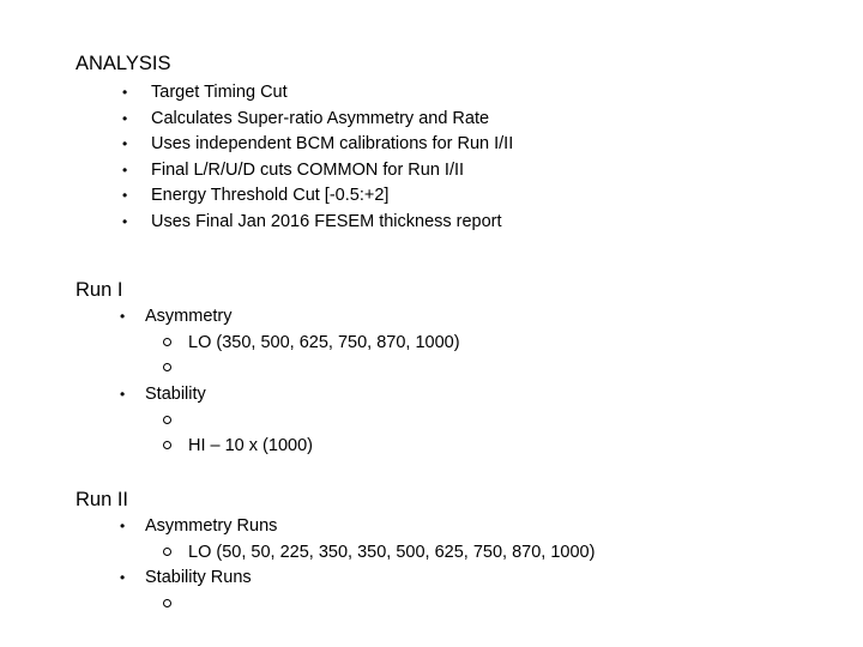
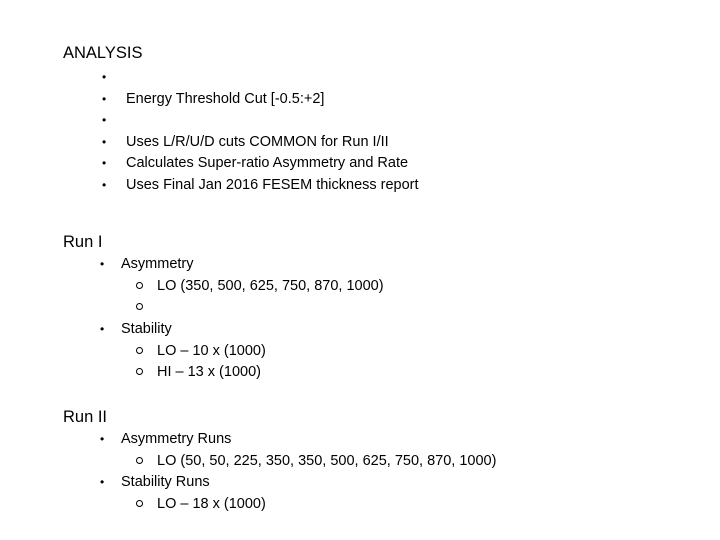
  ANALYSIS
  •
- Target Timing Cut
  •
- Calculates Super-ratio Asymmetry and Rate
+ Energy Threshold Cut [-0.5:+2]
  •
- Uses independent BCM calibrations for Run I/II
  •
- Final L/R/U/D cuts COMMON for Run I/II
+ Uses L/R/U/D cuts COMMON for Run I/II
  •
- Energy Threshold Cut [-0.5:+2]
+ Calculates Super-ratio Asymmetry and Rate
  •
  Uses Final Jan 2016 FESEM thickness report
  Run I
  •
  Asymmetry
  LO (350, 500, 625, 750, 870, 1000)
  •
  Stability
+ LO – 10 x (1000)
- HI – 10 x (1000)
+ HI – 13 x (1000)
  Run II
  •
  Asymmetry Runs
  LO (50, 50, 225, 350, 350, 500, 625, 750, 870, 1000)
  •
  Stability Runs
+ LO – 18 x (1000)
